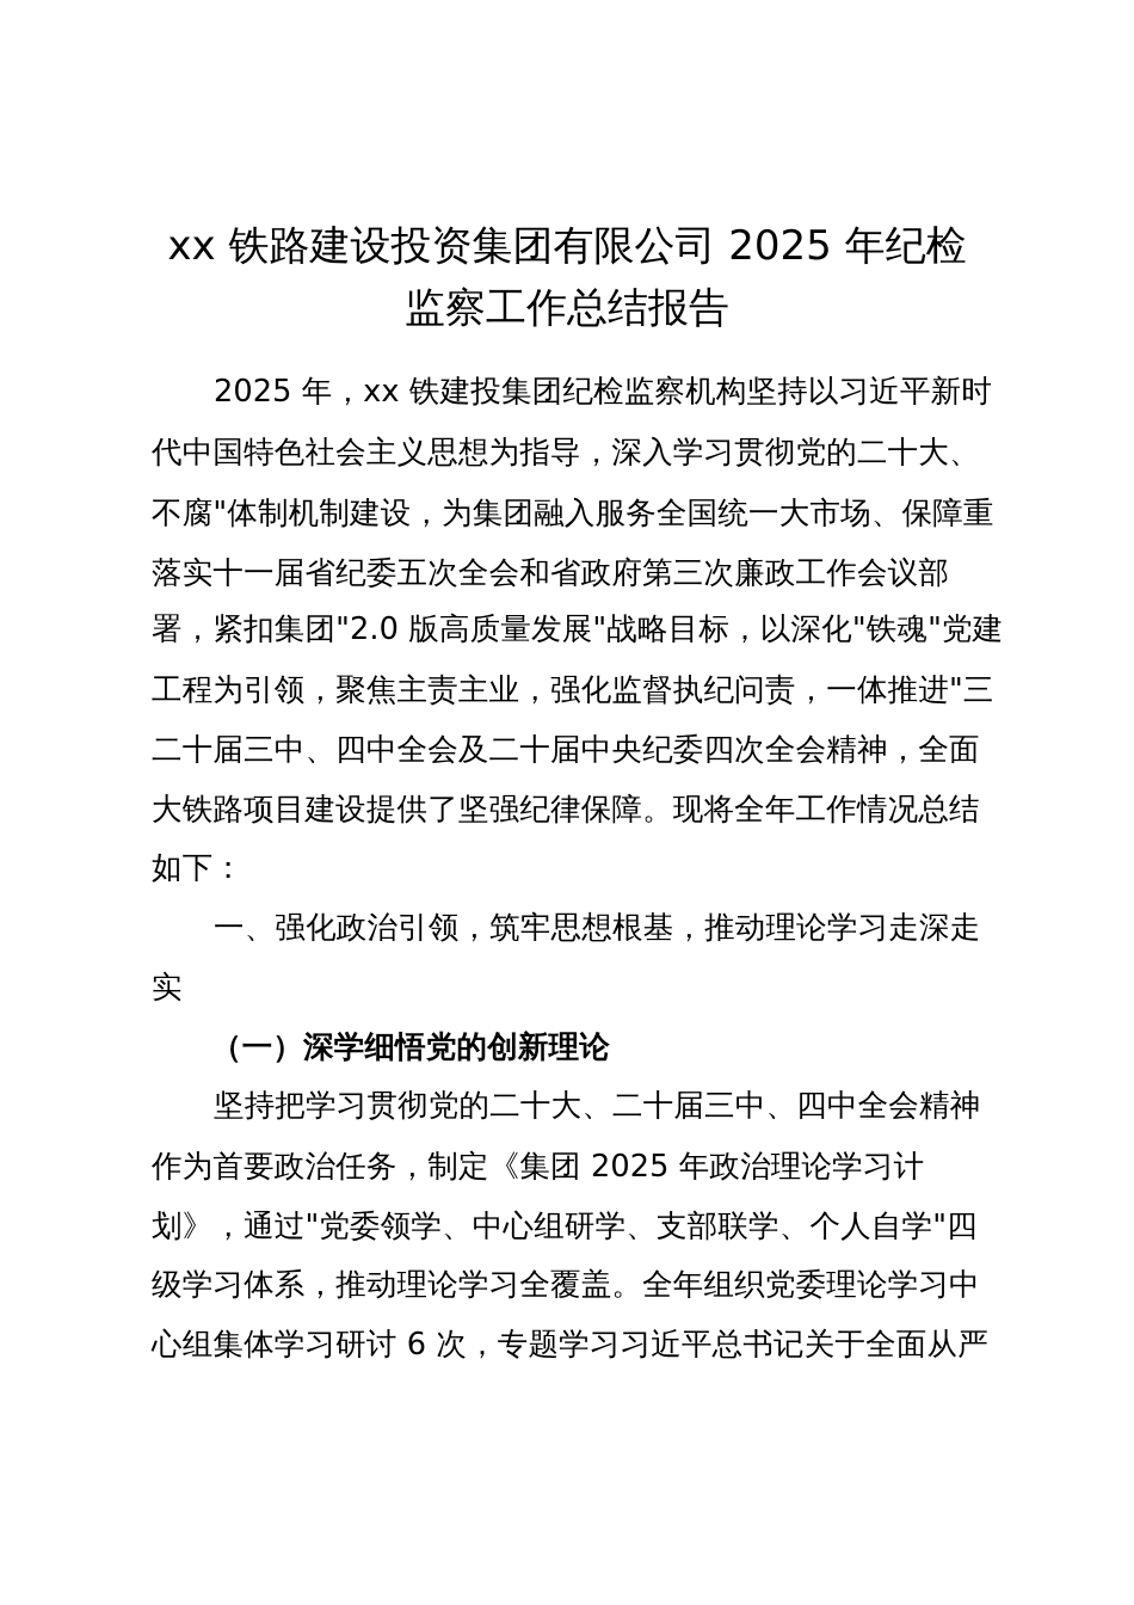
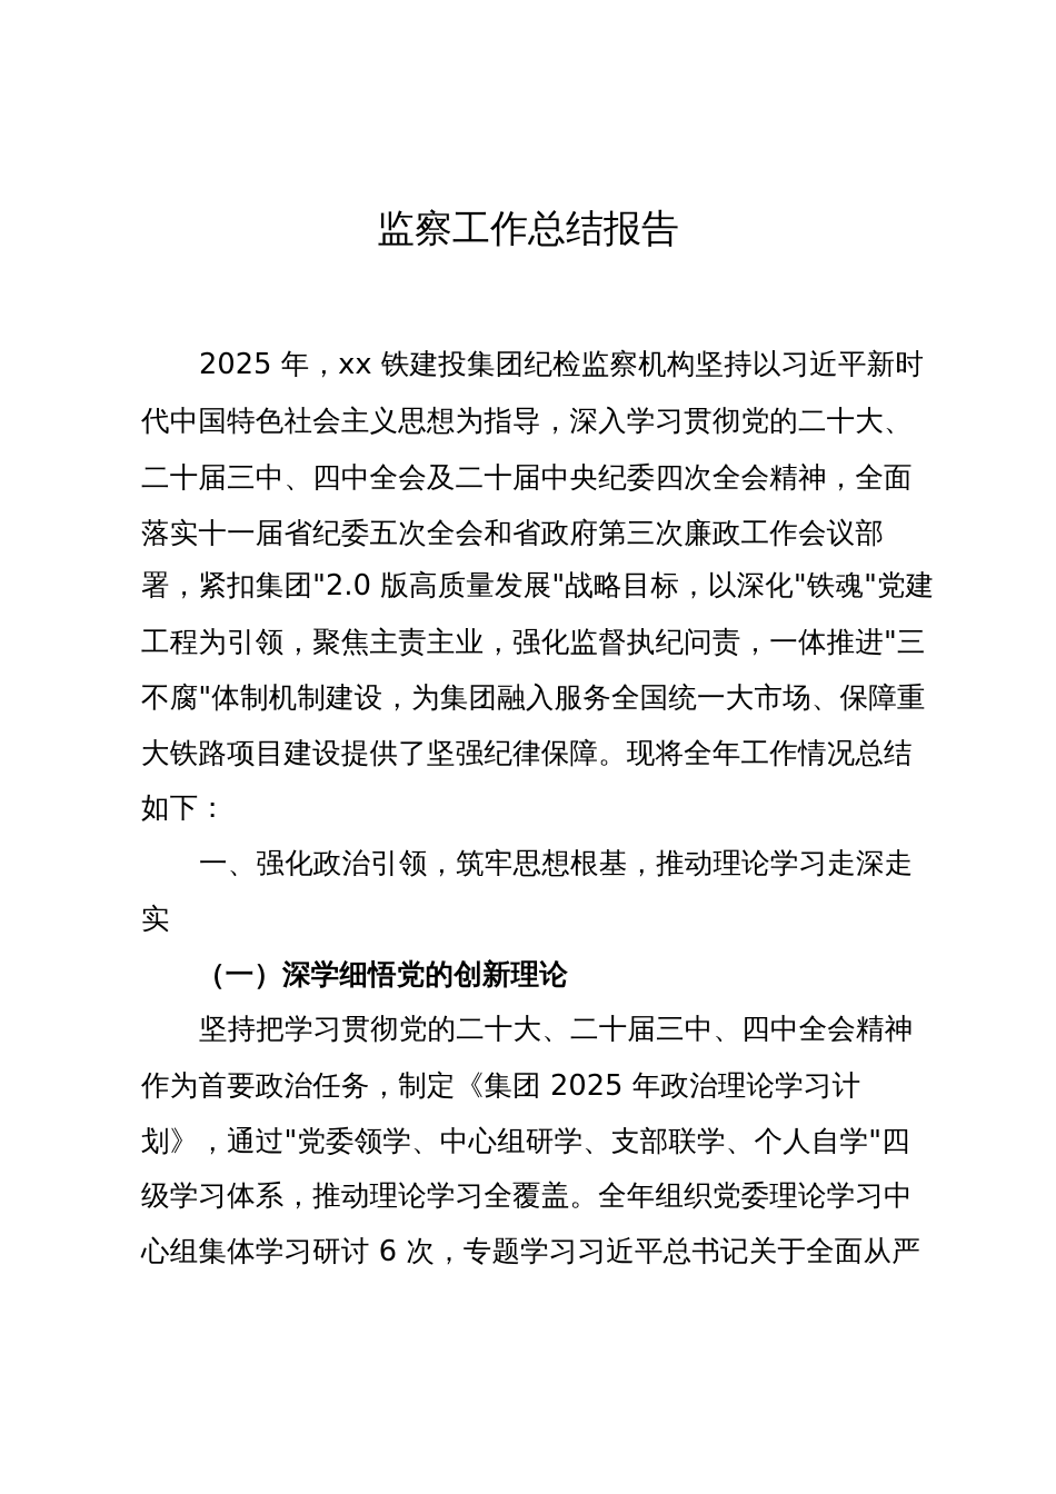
- xx 铁路建设投资集团有限公司 2025 年纪检
  监察工作总结报告
  2025 年，xx 铁建投集团纪检监察机构坚持以习近平新时
  代中国特色社会主义思想为指导，深入学习贯彻党的二十大、
- 不腐"体制机制建设，为集团融入服务全国统一大市场、保障重
+ 二十届三中、四中全会及二十届中央纪委四次全会精神，全面
  落实十一届省纪委五次全会和省政府第三次廉政工作会议部
  署，紧扣集团"2.0 版高质量发展"战略目标，以深化"铁魂"党建
  工程为引领，聚焦主责主业，强化监督执纪问责，一体推进"三
- 二十届三中、四中全会及二十届中央纪委四次全会精神，全面
+ 不腐"体制机制建设，为集团融入服务全国统一大市场、保障重
  大铁路项目建设提供了坚强纪律保障。现将全年工作情况总结
  如下：
  一、强化政治引领，筑牢思想根基，推动理论学习走深走
  实
  （一）深学细悟党的创新理论
  坚持把学习贯彻党的二十大、二十届三中、四中全会精神
  作为首要政治任务，制定《集团 2025 年政治理论学习计
  划》，通过"党委领学、中心组研学、支部联学、个人自学"四
  级学习体系，推动理论学习全覆盖。全年组织党委理论学习中
  心组集体学习研讨 6 次，专题学习习近平总书记关于全面从严
